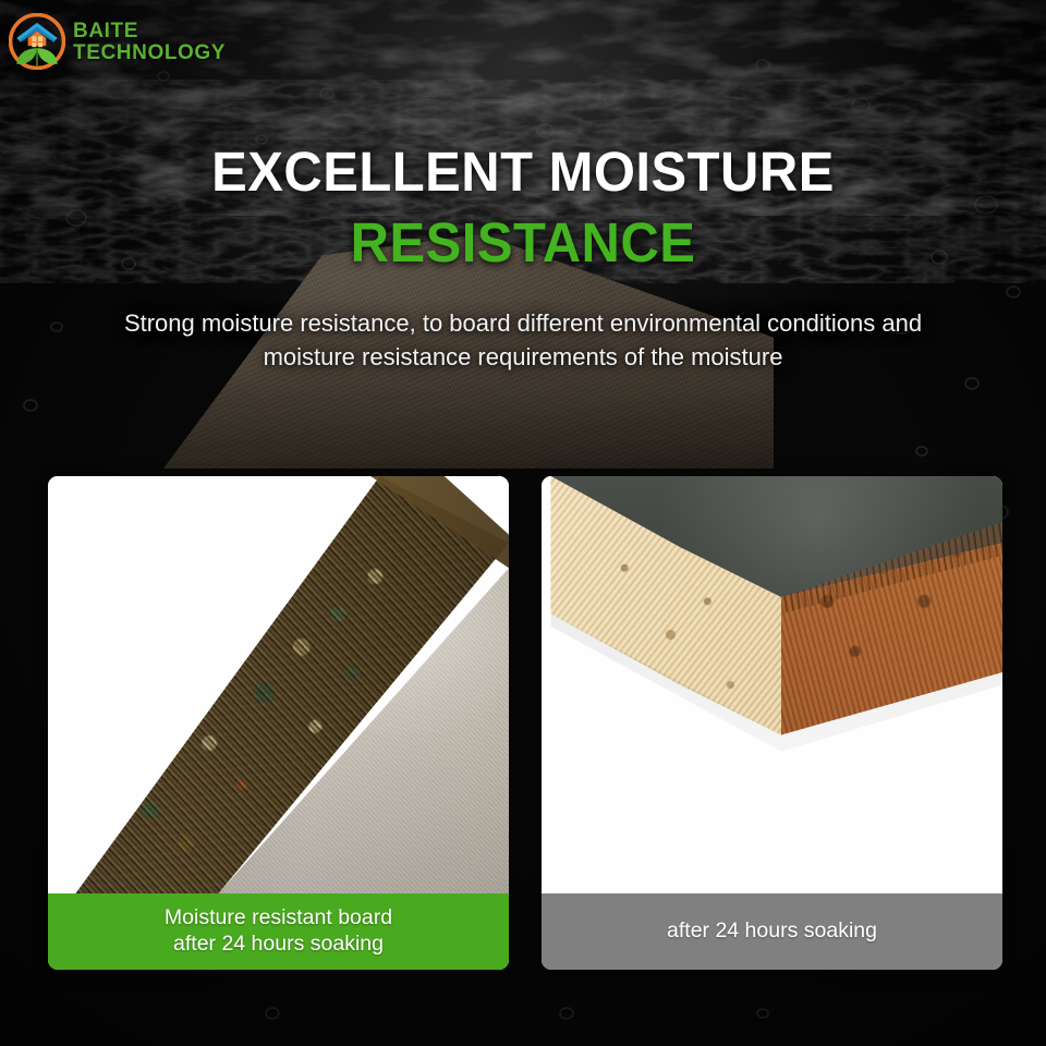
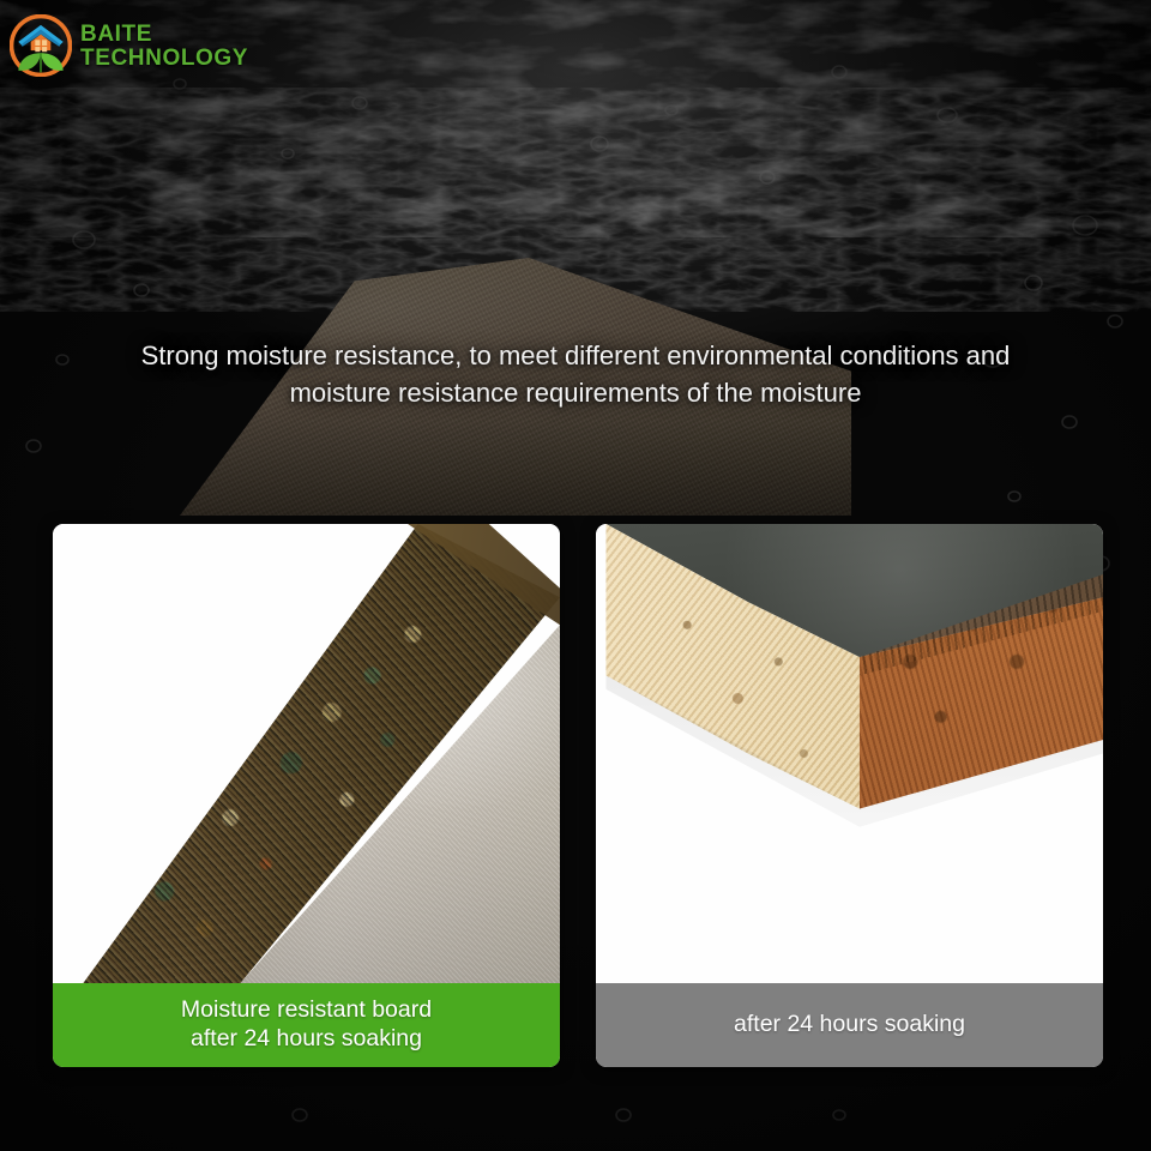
  BAITE
  TECHNOLOGY
- EXCELLENT MOISTURE
- RESISTANCE
- Strong moisture resistance, to board different environmental conditions and
+ Strong moisture resistance, to meet different environmental conditions and
  moisture resistance requirements of the moisture
  Moisture resistant board
  after 24 hours soaking
  after 24 hours soaking
